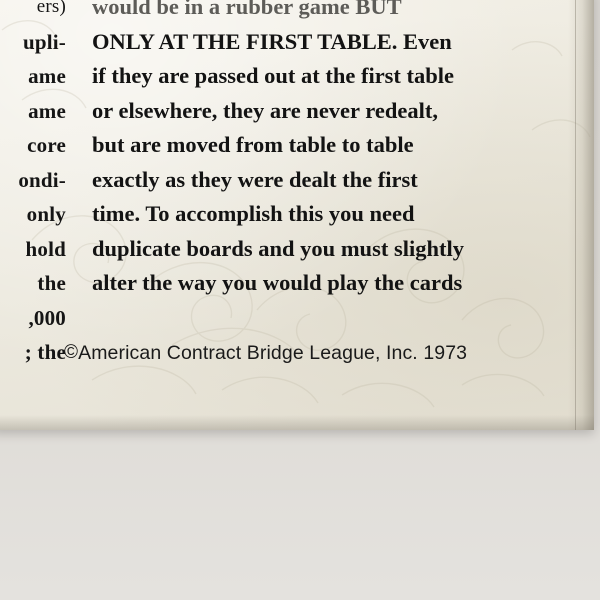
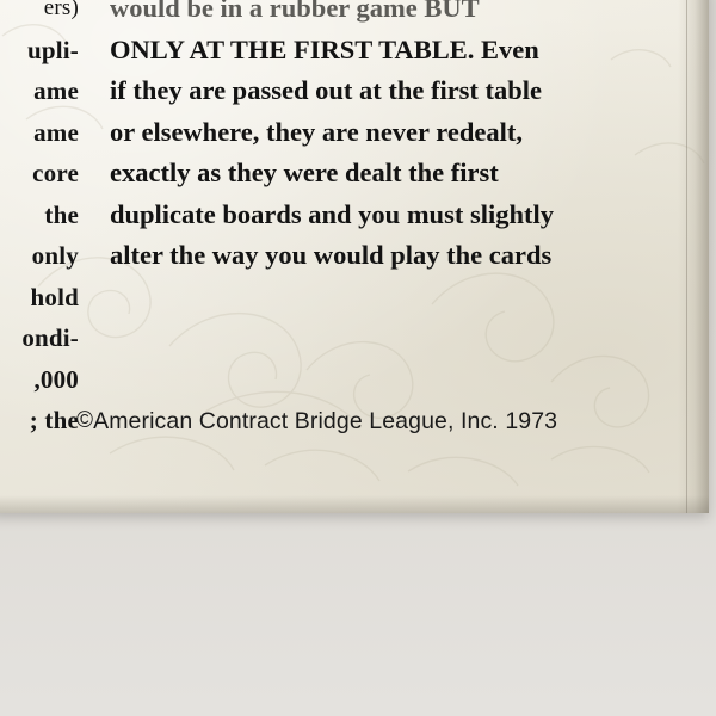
  ers)
  upli-
  ame
  ame
  core
- ondi-
+ the
  only
  hold
- the
+ ondi-
  ,000
  ; the
  would be in a rubber game BUT
  ONLY AT THE FIRST TABLE. Even
  if they are passed out at the first table
  or elsewhere, they are never redealt,
- but are moved from table to table
  exactly as they were dealt the first
- time. To accomplish this you need
  duplicate boards and you must slightly
  alter the way you would play the cards
  ©American Contract Bridge League, Inc. 1973
